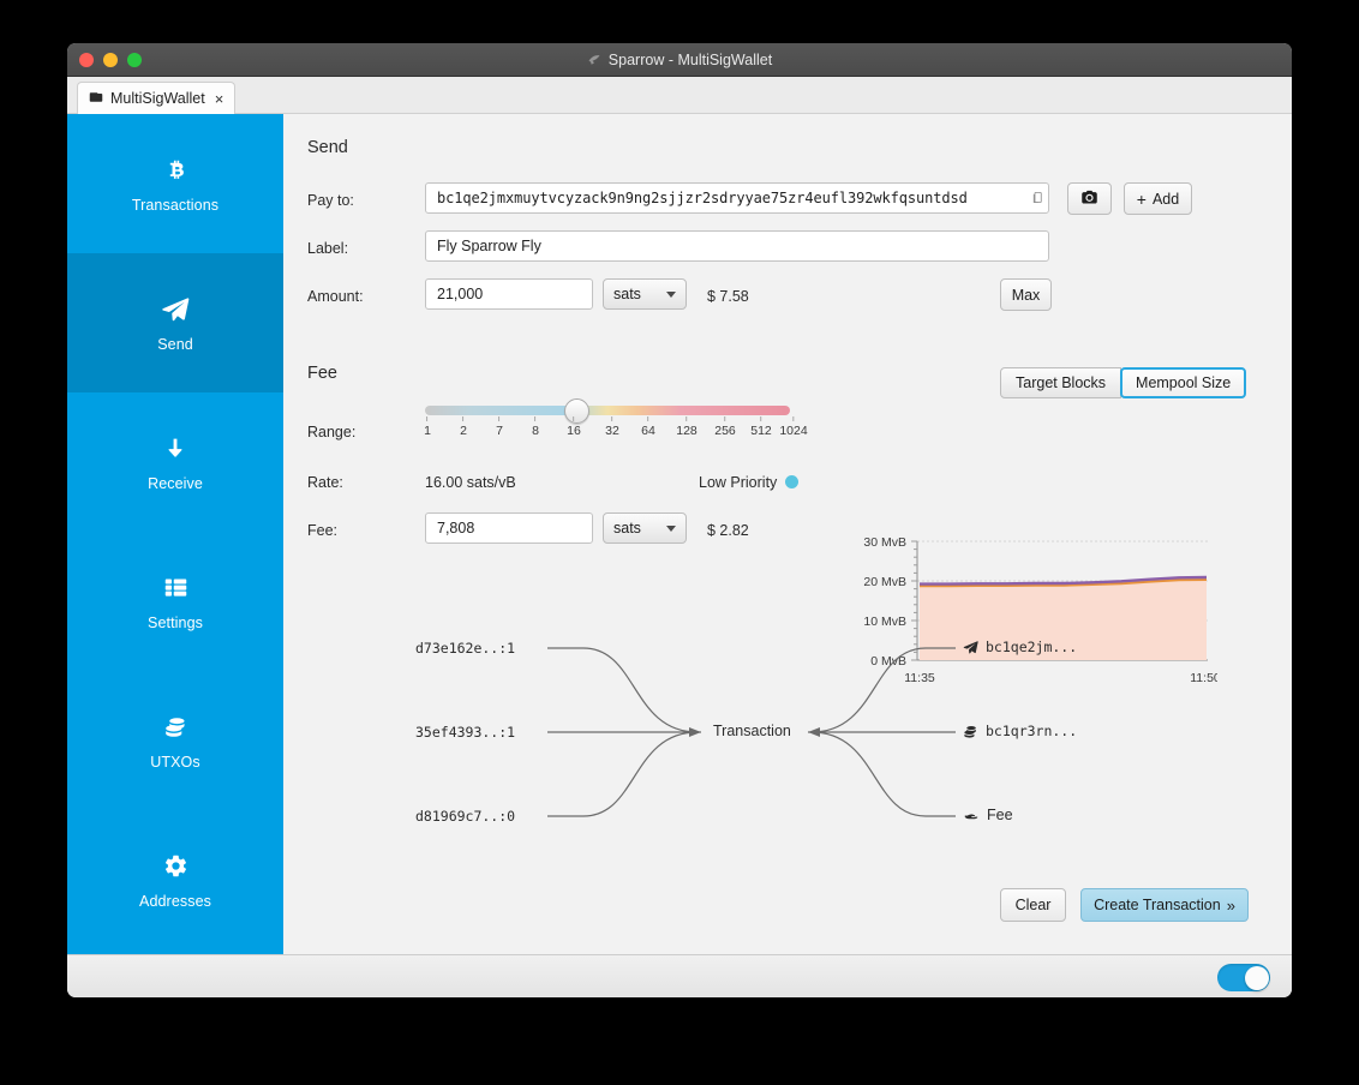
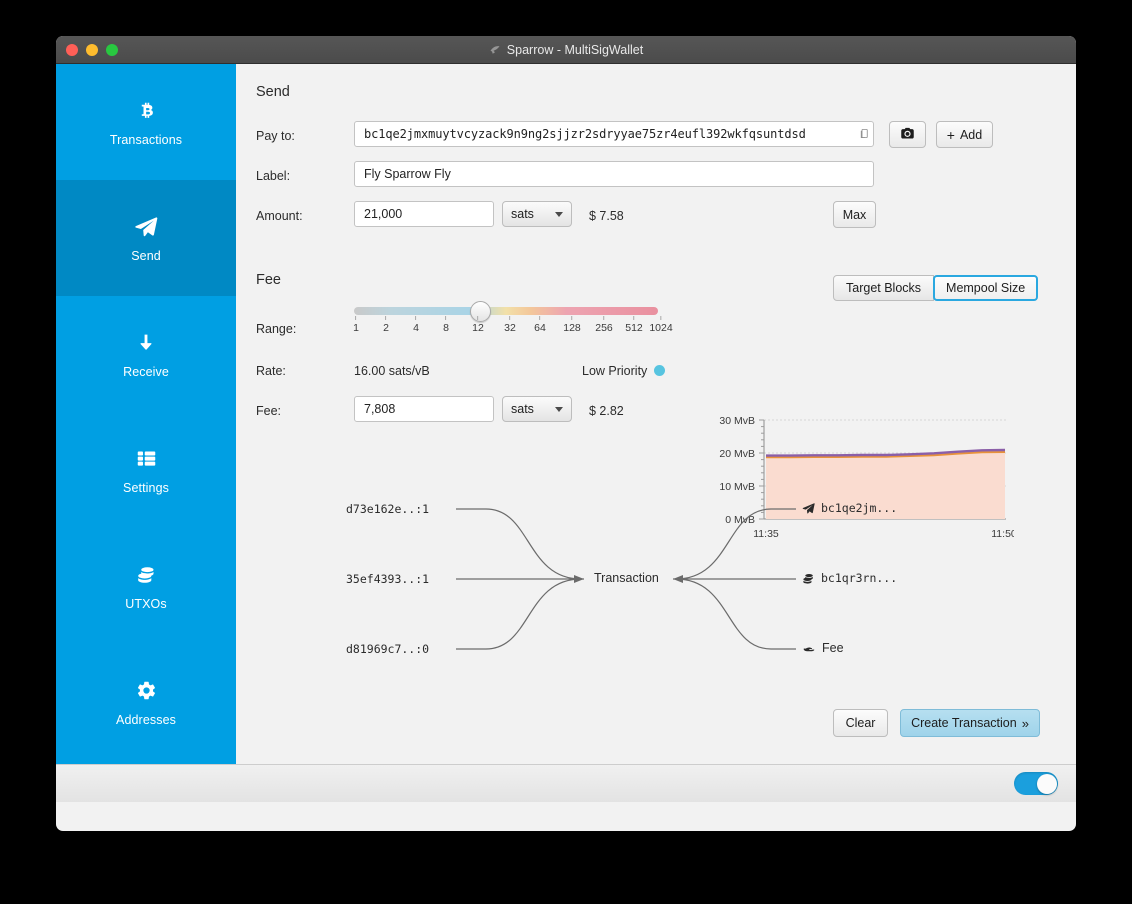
  Sparrow - MultiSigWallet
- MultiSigWallet
- ×
  Transactions
  Send
  Receive
  Settings
  UTXOs
  Addresses
  Send
  Pay to:
  bc1qe2jmxmuytvcyzack9n9ng2sjjzr2sdryyae75zr4eufl392wkfqsuntdsd
  +
  Add
  Label:
  Fly Sparrow Fly
  Amount:
  21,000
  sats
  $ 7.58
  Max
  Fee
  Target Blocks
  Mempool Size
  Range:
  1
  2
- 7
+ 4
  8
- 16
+ 12
  32
  64
  128
  256
  512
  1024
  Rate:
  16.00 sats/vB
  Low Priority
  Fee:
  7,808
  sats
  $ 2.82
  0 MB
  10 MvB
  20 MvB
  30 MvB
  11:35
  11:50
  d73e162e..:1
  35ef4393..:1
  d81969c7..:0
  Transaction
  bc1qe2jm...
  bc1qr3rn...
  Fee
  Clear
  Create Transaction
  »
